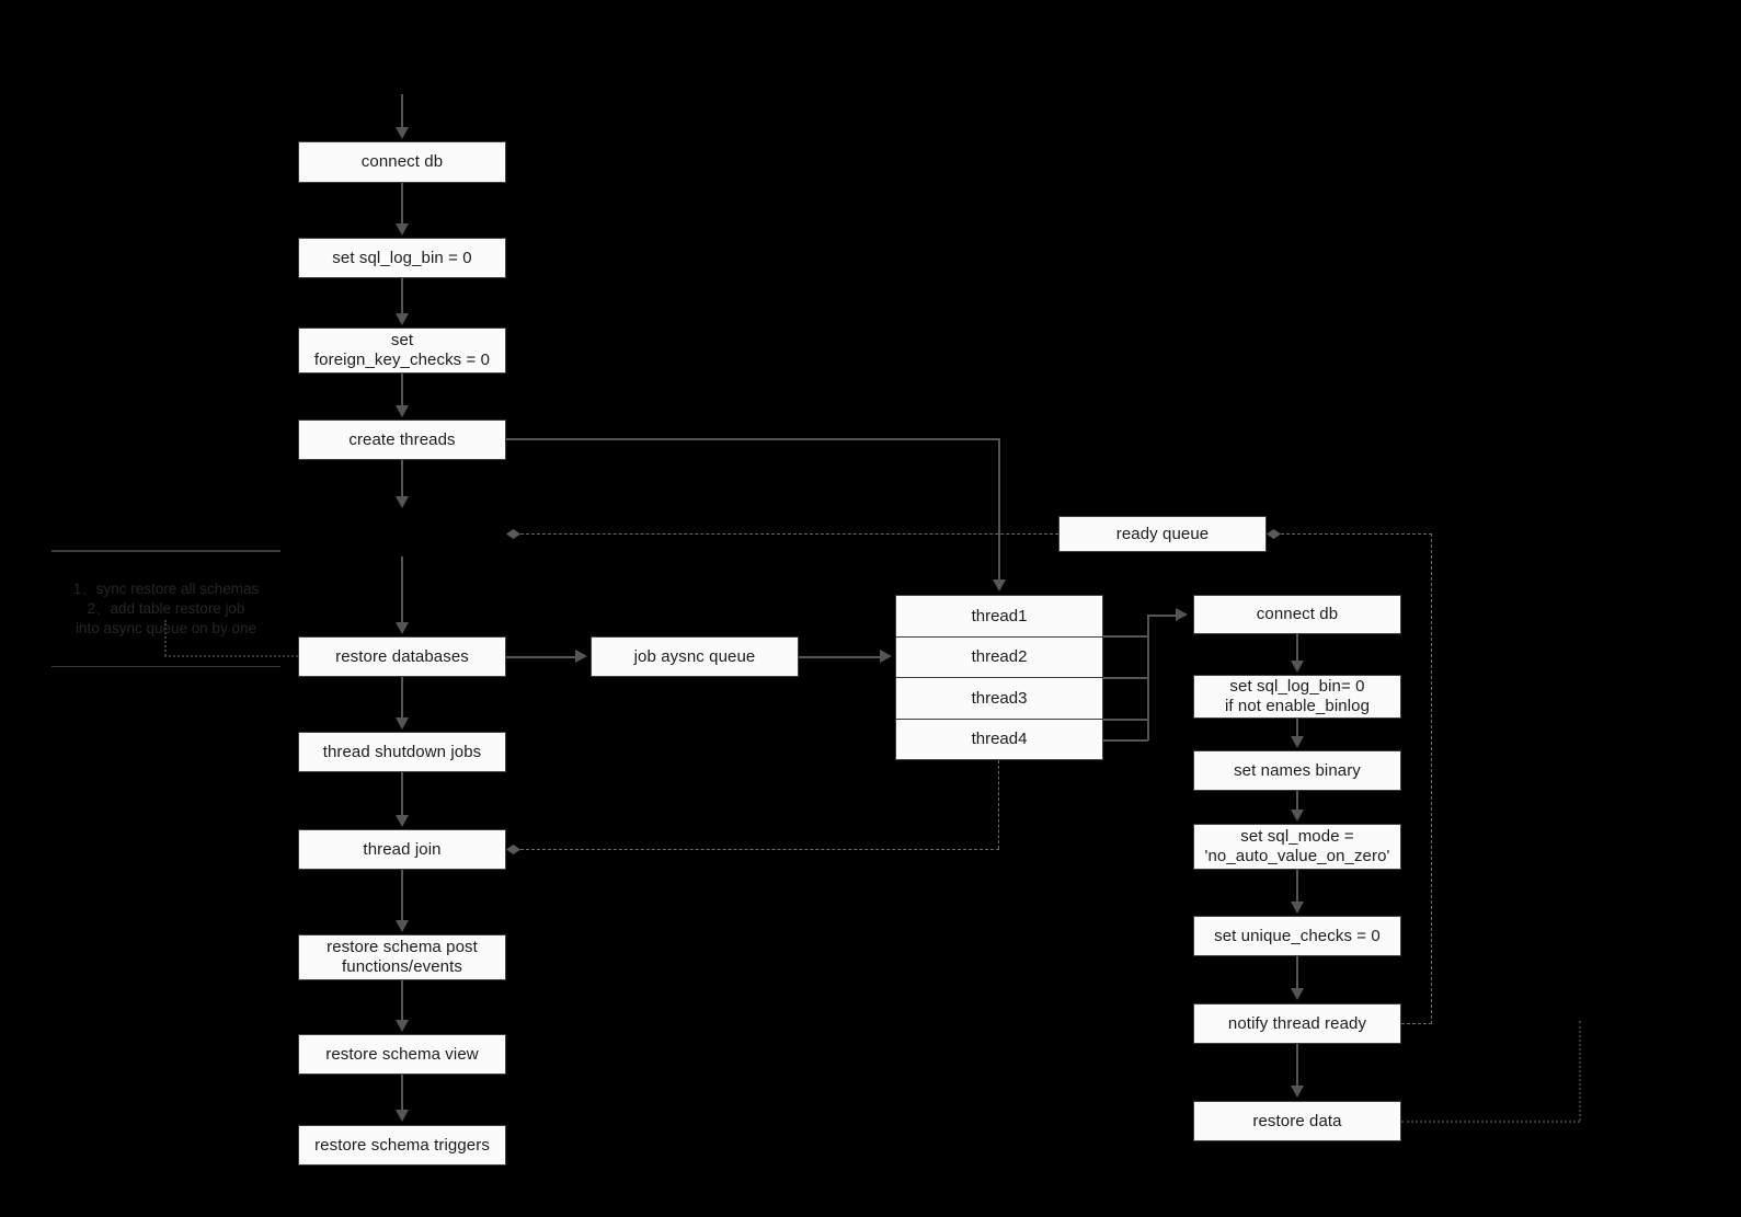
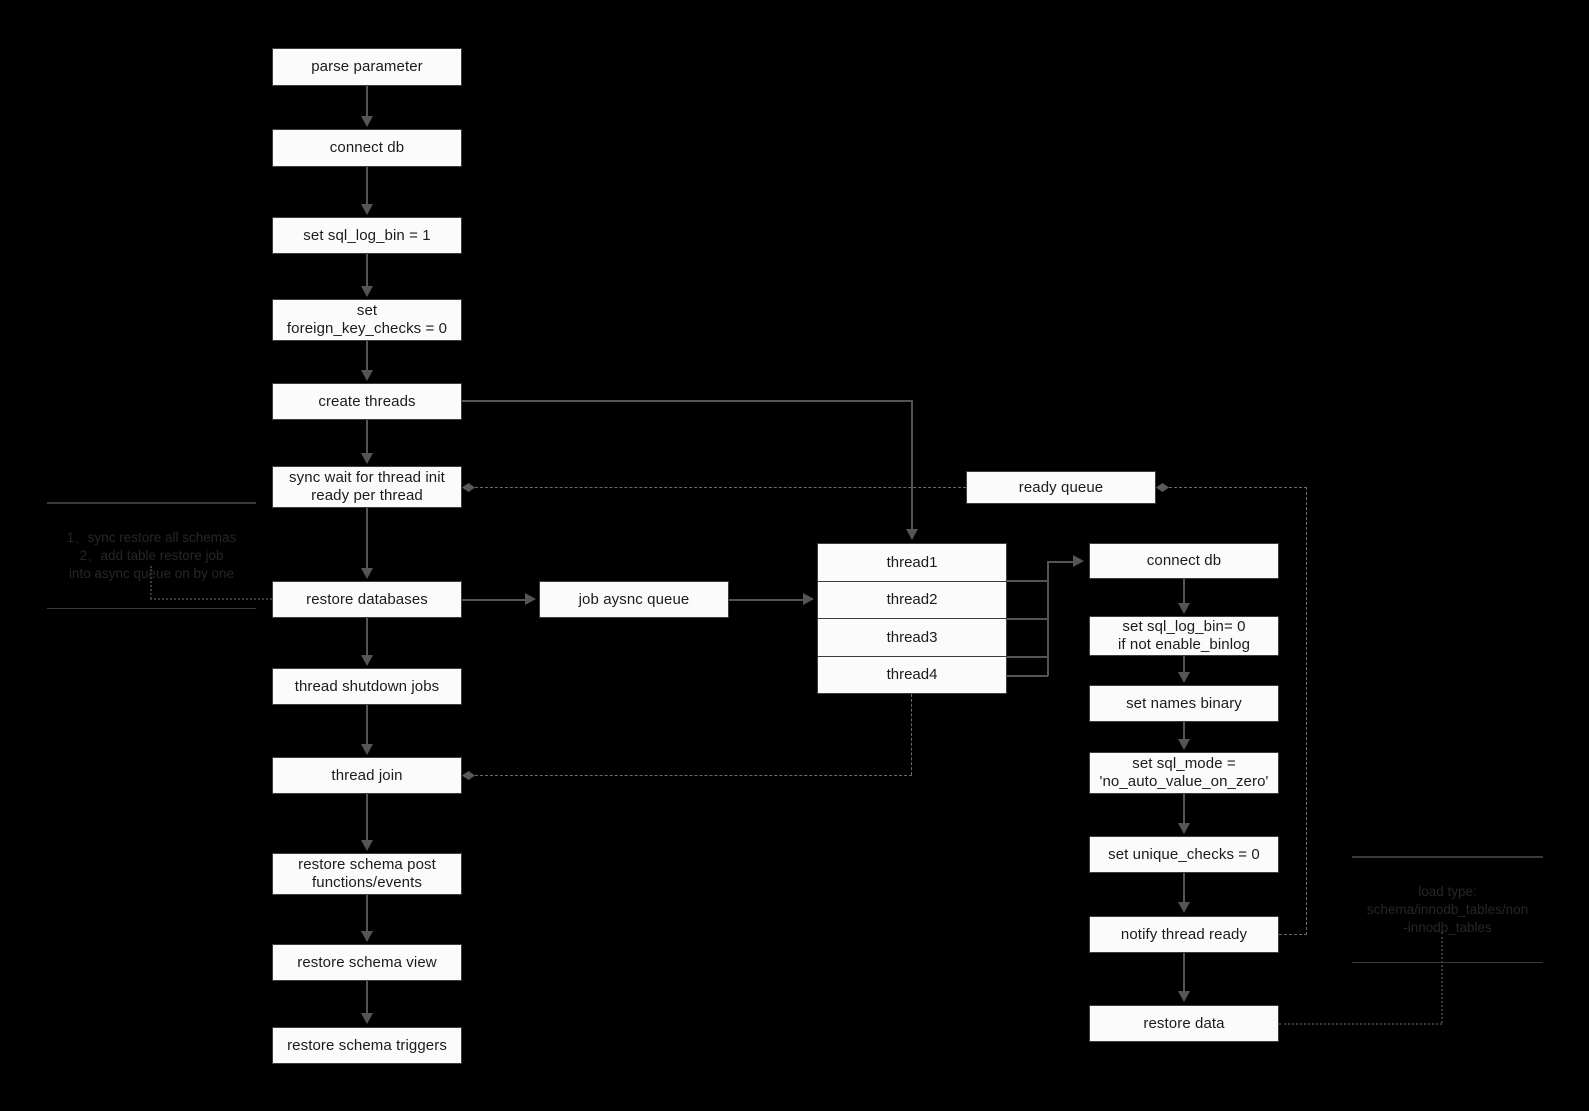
+ parse parameter
  connect db
- set sql_log_bin = 0
+ set sql_log_bin = 1
  set
  foreign_key_checks = 0
  create threads
+ sync wait for thread init
+ ready per thread
  restore databases
  thread shutdown jobs
  thread join
  restore schema post
  functions/events
  restore schema view
  restore schema triggers
  job aysnc queue
  ready queue
  thread1
  thread2
  thread3
  thread4
  connect db
  set sql_log_bin= 0
  if not enable_binlog
  set names binary
  set sql_mode =
  'no_auto_value_on_zero'
  set unique_checks = 0
  notify thread ready
  restore data
  1、sync restore all schemas
  2、add table restore job
  into async queue on by one
+ load type:
+ schema/innodb_tables/non
+ -innodb_tables
